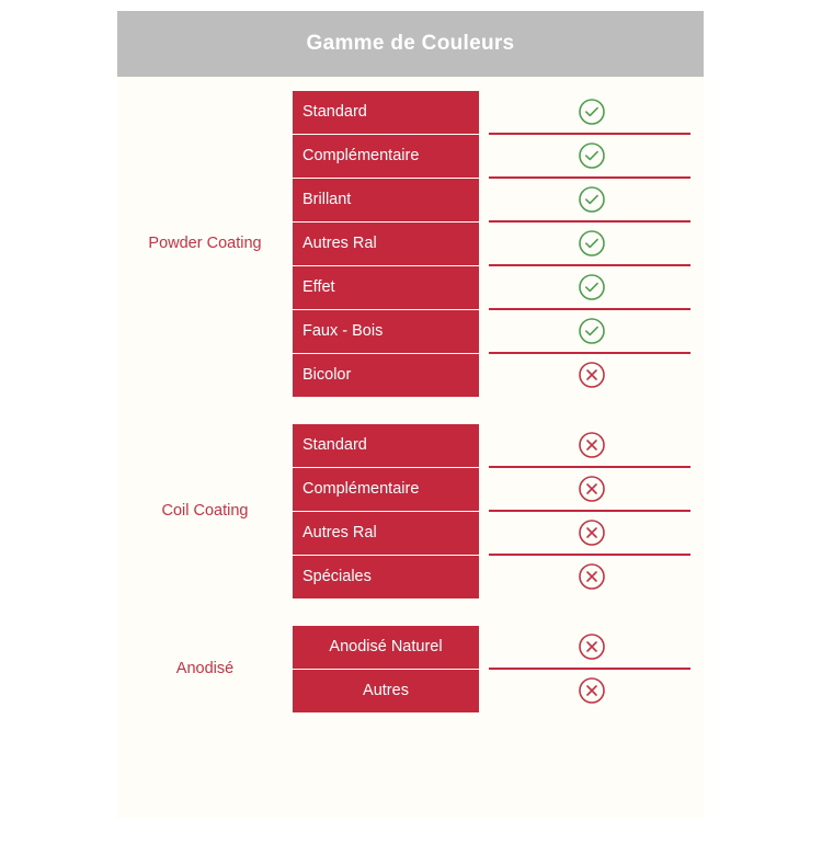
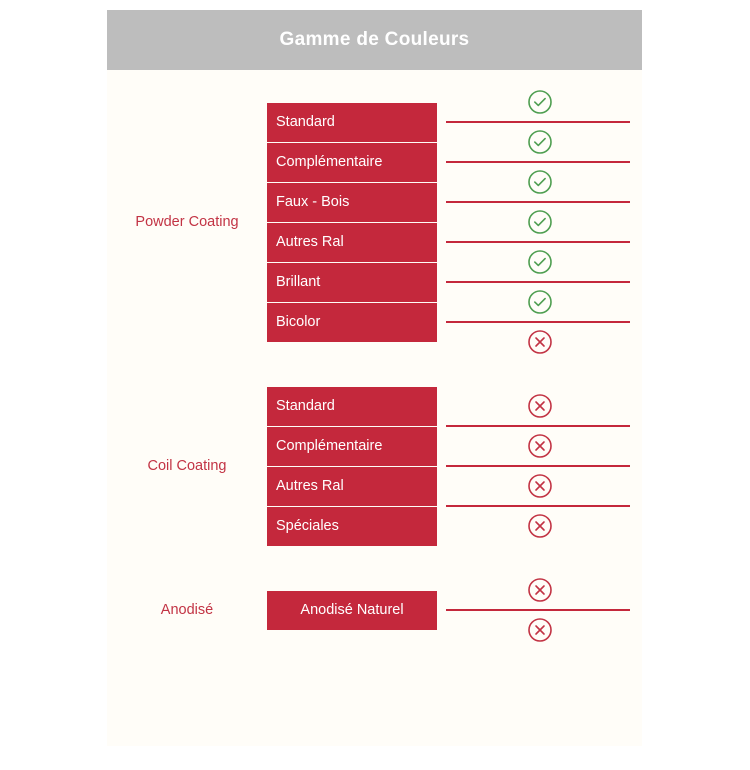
  Gamme de Couleurs
  Powder Coating
  Standard
  Complémentaire
- Brillant
+ Faux - Bois
  Autres Ral
- Effet
- Faux - Bois
+ Brillant
  Bicolor
  Coil Coating
  Standard
  Complémentaire
  Autres Ral
  Spéciales
  Anodisé
  Anodisé Naturel
- Autres
